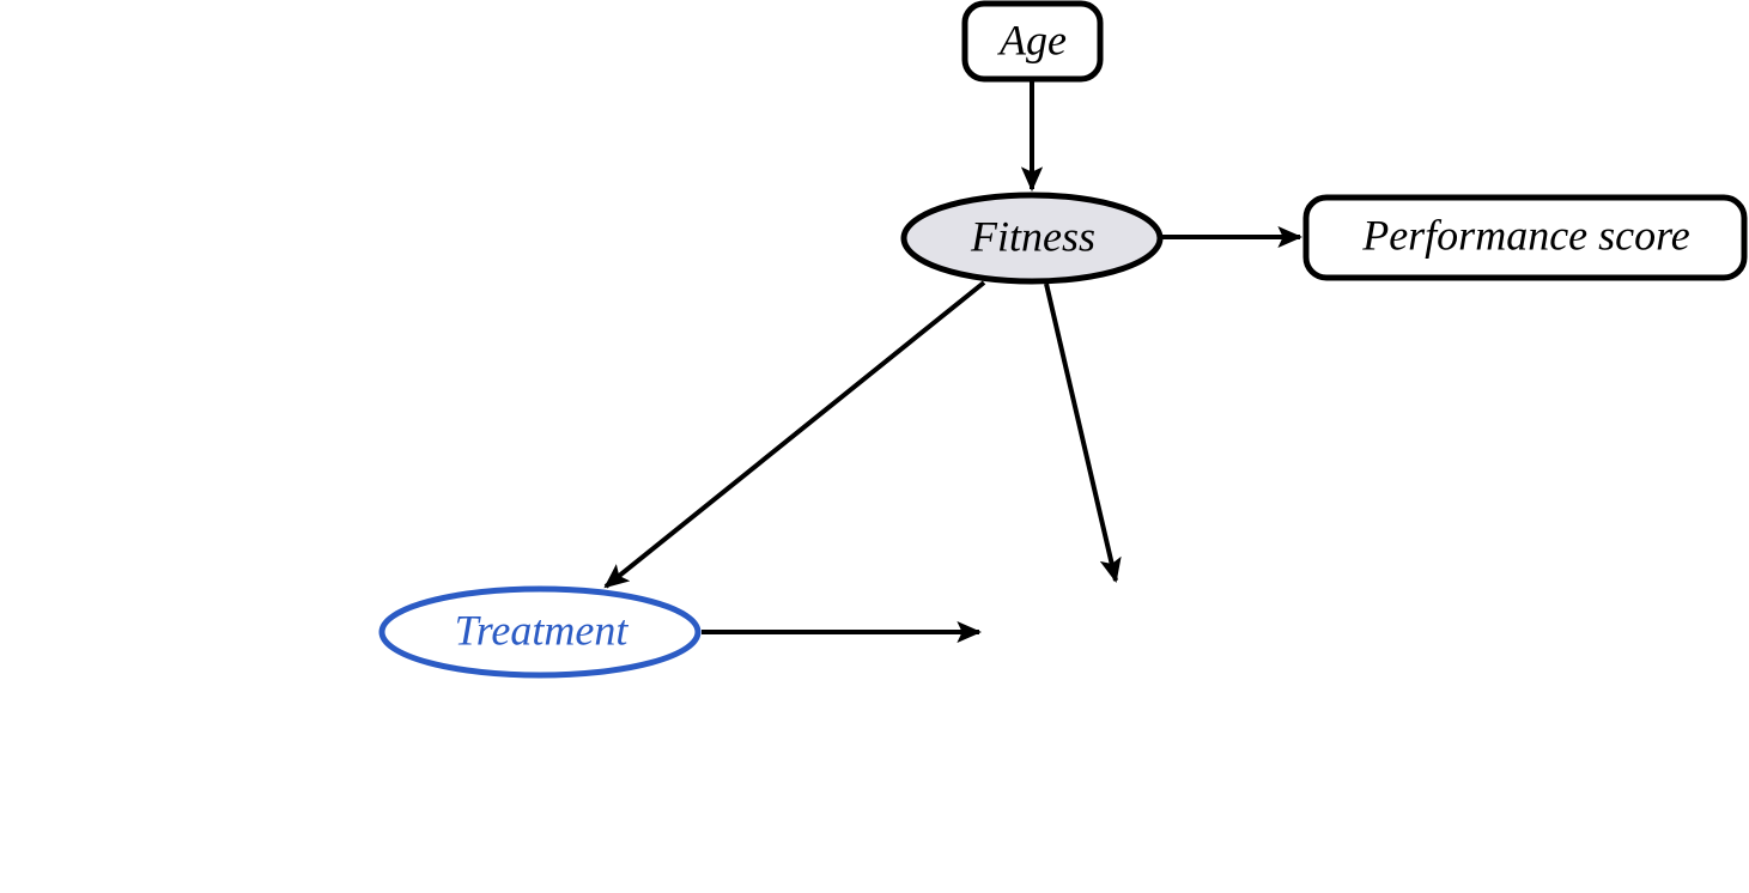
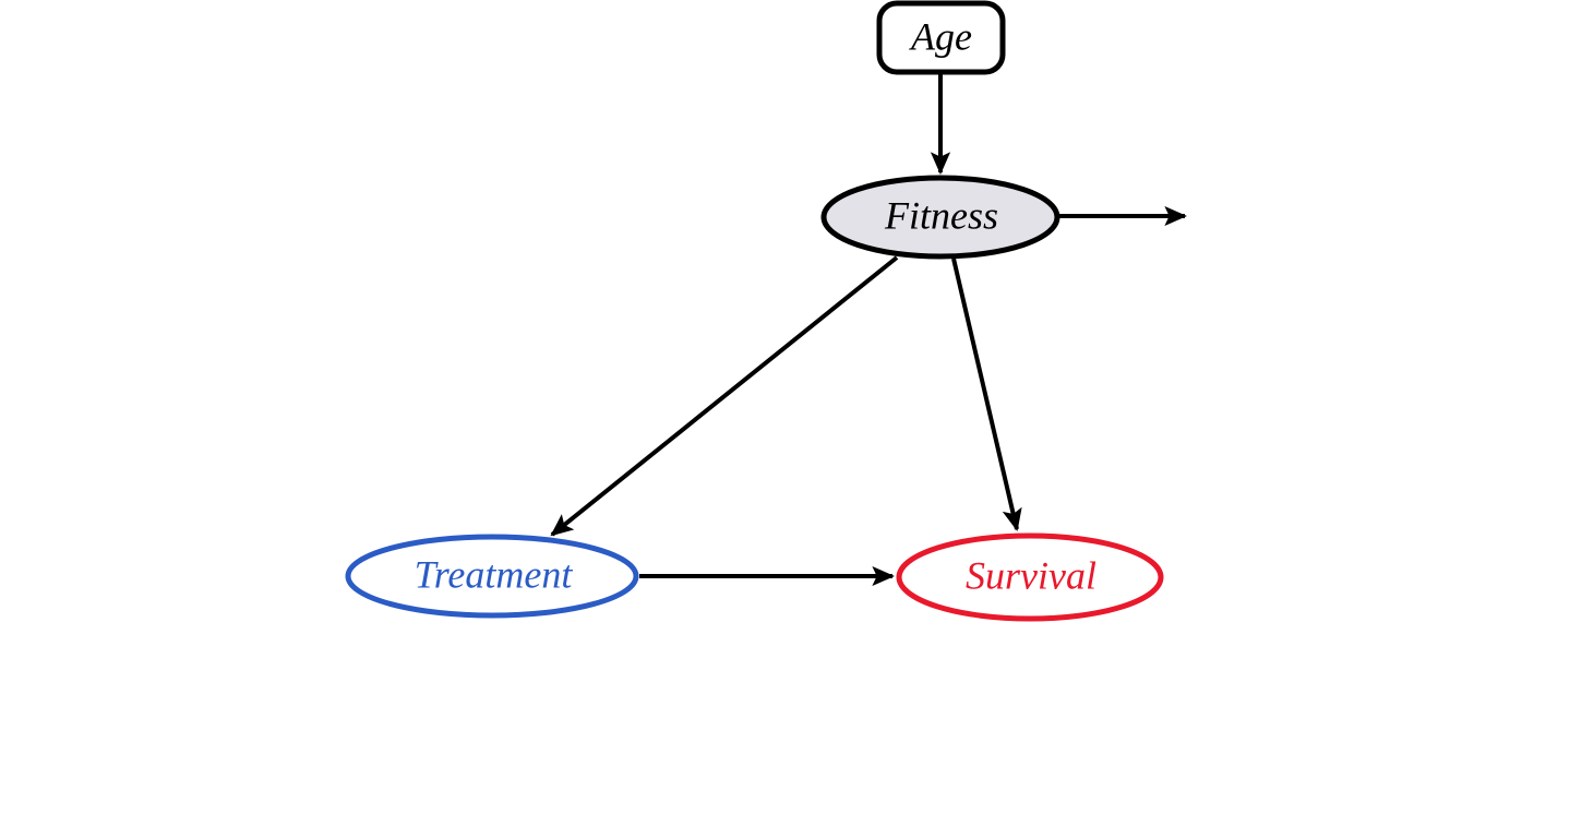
  Age
  Fitness
- Performance score
  Treatment
+ Survival
